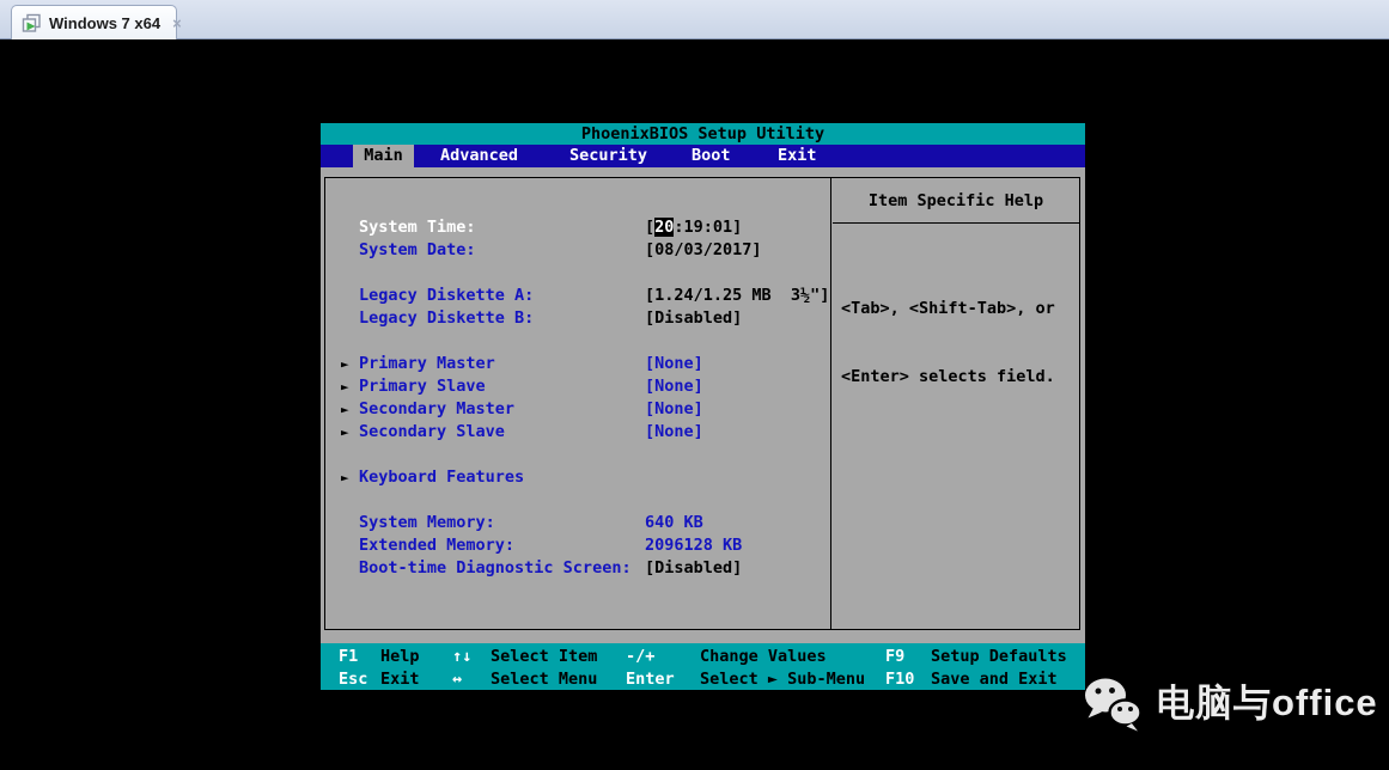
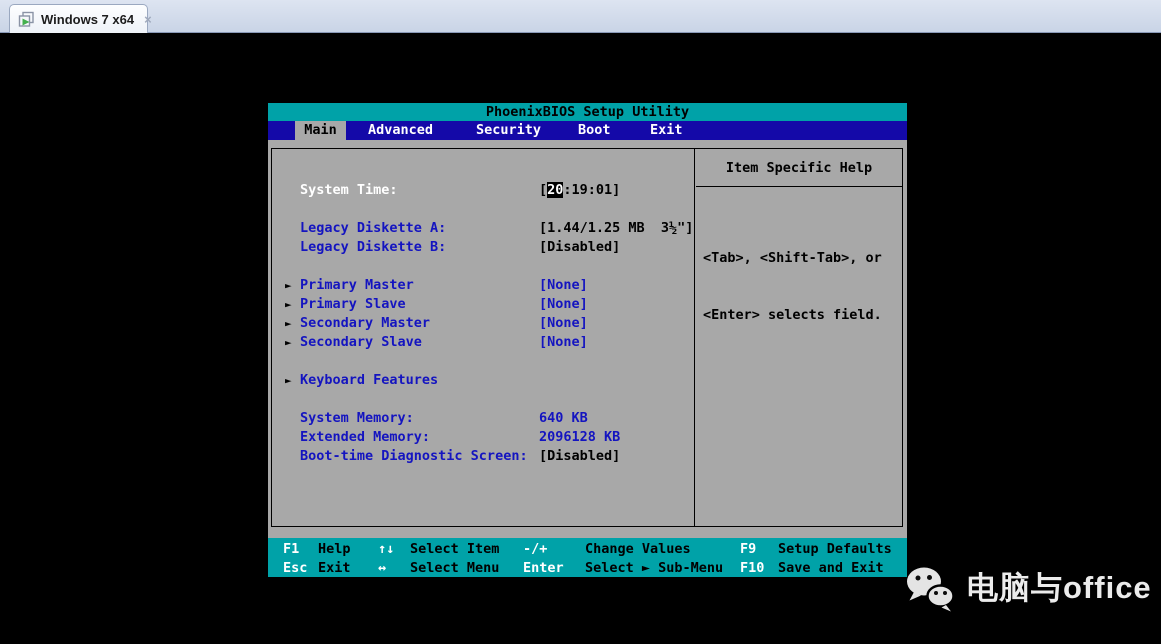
  Windows 7 x64
  ×
  PhoenixBIOS Setup Utility
  Main
  Advanced
  Security
  Boot
  Exit
  System Time:
  [20:19:01]
- System Date:
- [08/03/2017]
  Legacy Diskette A:
- [1.24/1.25 MB 3½"]
+ [1.44/1.25 MB 3½"]
  Legacy Diskette B:
  [Disabled]
  ►
  Primary Master
  [None]
  ►
  Primary Slave
  [None]
  ►
  Secondary Master
  [None]
  ►
  Secondary Slave
  [None]
  ►
  Keyboard Features
  System Memory:
  640 KB
  Extended Memory:
  2096128 KB
  Boot-time Diagnostic Screen:
  [Disabled]
  Item Specific Help
  <Tab>, <Shift-Tab>, or
  <Enter> selects field.
  F1
  Help
  ↑↓
  Select Item
  -/+
  Change Values
  F9
  Setup Defaults
  Esc
  Exit
  ↔
  Select Menu
  Enter
  Select ► Sub-Menu
  F10
  Save and Exit
  电脑与office
